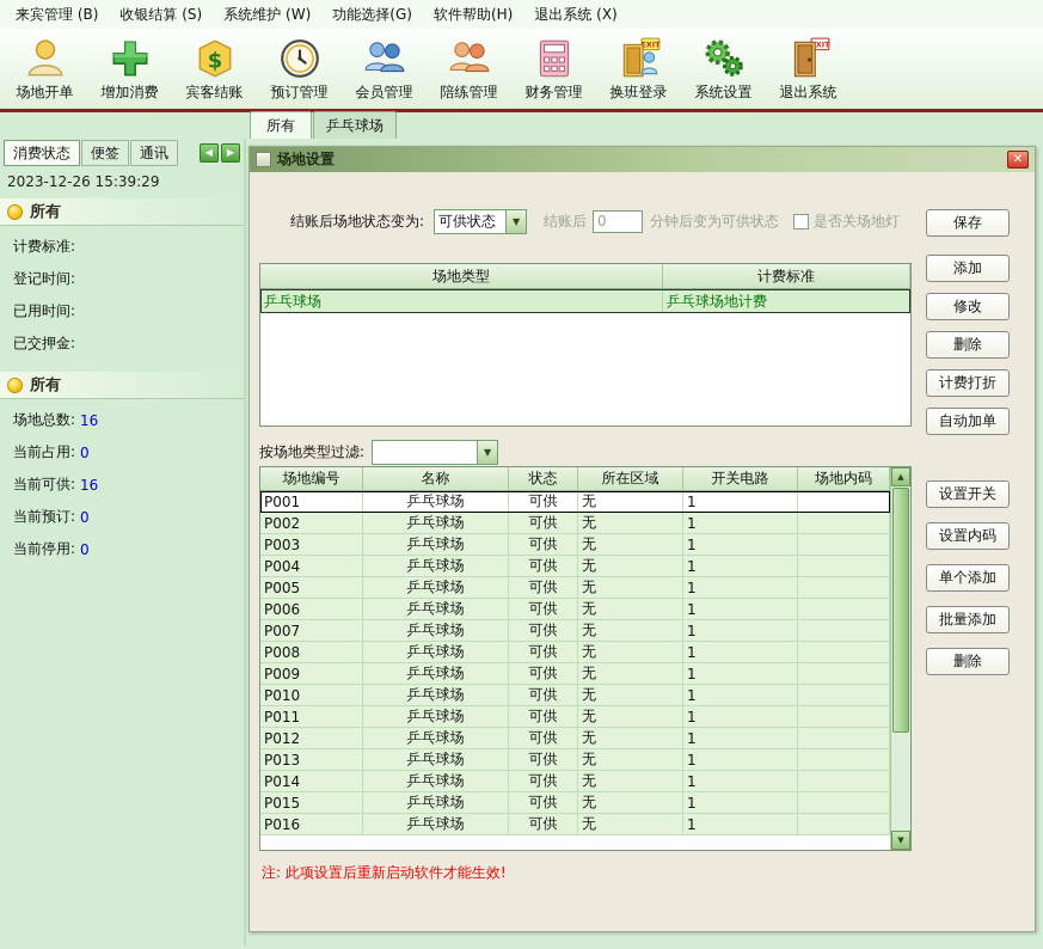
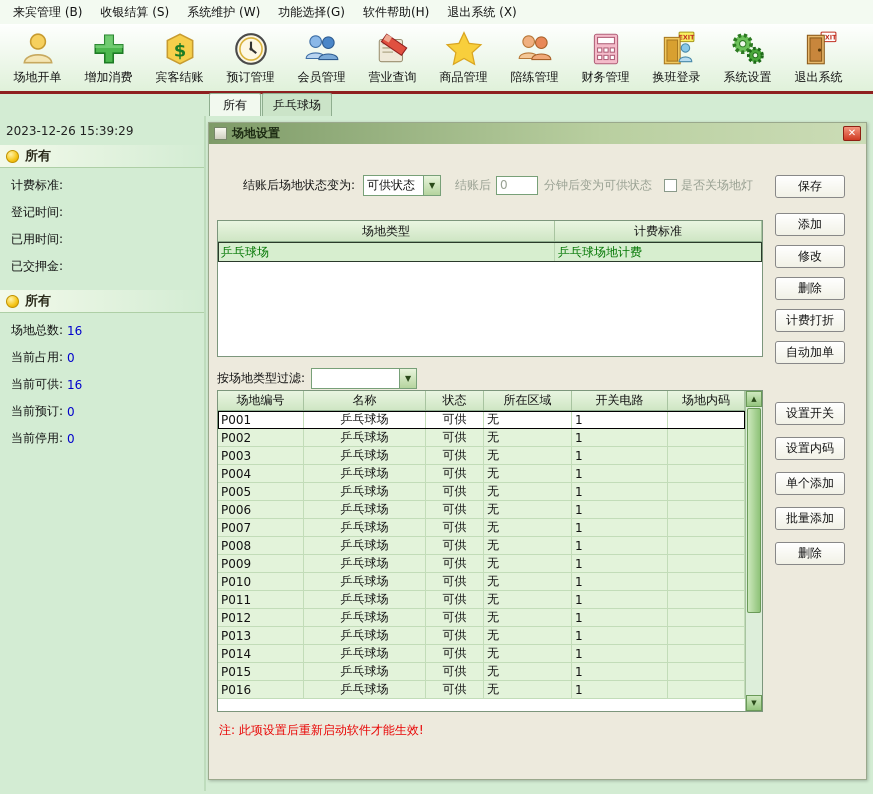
  来宾管理 (B)
  收银结算 (S)
  系统维护 (W)
  功能选择(G)
  软件帮助(H)
  退出系统 (X)
  场地开单
  增加消费
  $
  宾客结账
  预订管理
  会员管理
+ 营业查询
+ 商品管理
  陪练管理
  财务管理
  换班登录
  系统设置
  退出系统
  所有
  乒乓球场
- 消费状态
- 便签
- 通讯
- ◀
- ▶
  2023-12-26 15:39:29
  所有
  计费标准:
  登记时间:
  已用时间:
  已交押金:
  所有
  场地总数:
  16
  当前占用:
  0
  当前可供:
  16
  当前预订:
  0
  当前停用:
  0
  场地设置
  ✕
  结账后场地状态变为:
  可供状态
  ▼
  结账后
  0
  分钟后变为可供状态
  是否关场地灯
  保存
  场地类型
  计费标准
  乒乓球场
  乒乓球场地计费
  添加
  修改
  删除
  计费打折
  自动加单
  按场地类型过滤:
  ▼
  场地编号
  名称
  状态
  所在区域
  开关电路
  场地内码
  P001
  乒乓球场
  可供
  无
  1
  P002
  乒乓球场
  可供
  无
  1
  P003
  乒乓球场
  可供
  无
  1
  P004
  乒乓球场
  可供
  无
  1
  P005
  乒乓球场
  可供
  无
  1
  P006
  乒乓球场
  可供
  无
  1
  P007
  乒乓球场
  可供
  无
  1
  P008
  乒乓球场
  可供
  无
  1
  P009
  乒乓球场
  可供
  无
  1
  P010
  乒乓球场
  可供
  无
  1
  P011
  乒乓球场
  可供
  无
  1
  P012
  乒乓球场
  可供
  无
  1
  P013
  乒乓球场
  可供
  无
  1
  P014
  乒乓球场
  可供
  无
  1
  P015
  乒乓球场
  可供
  无
  1
  P016
  乒乓球场
  可供
  无
  1
  ▲
  ▼
  设置开关
  设置内码
  单个添加
  批量添加
  删除
  注: 此项设置后重新启动软件才能生效!
